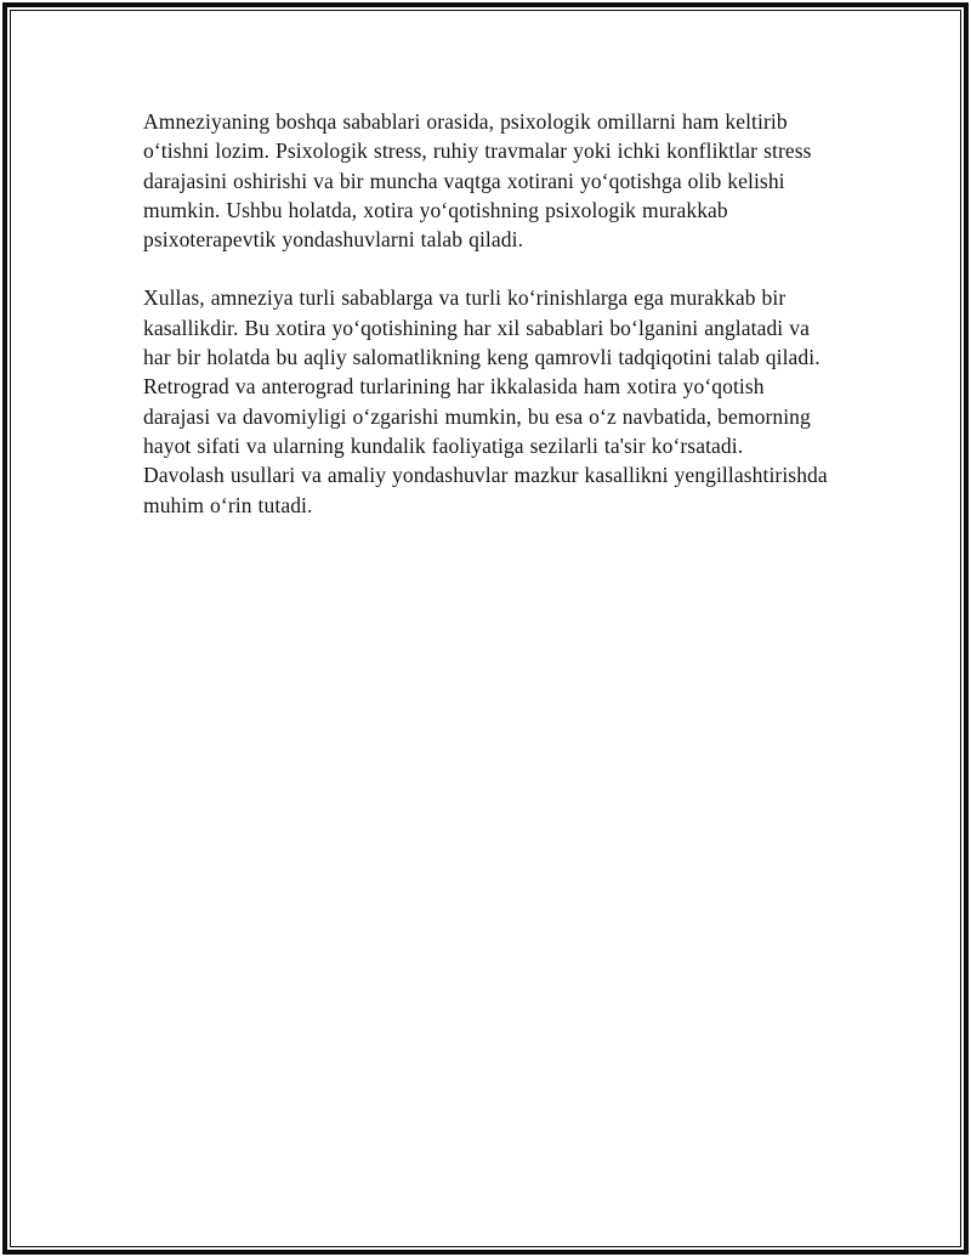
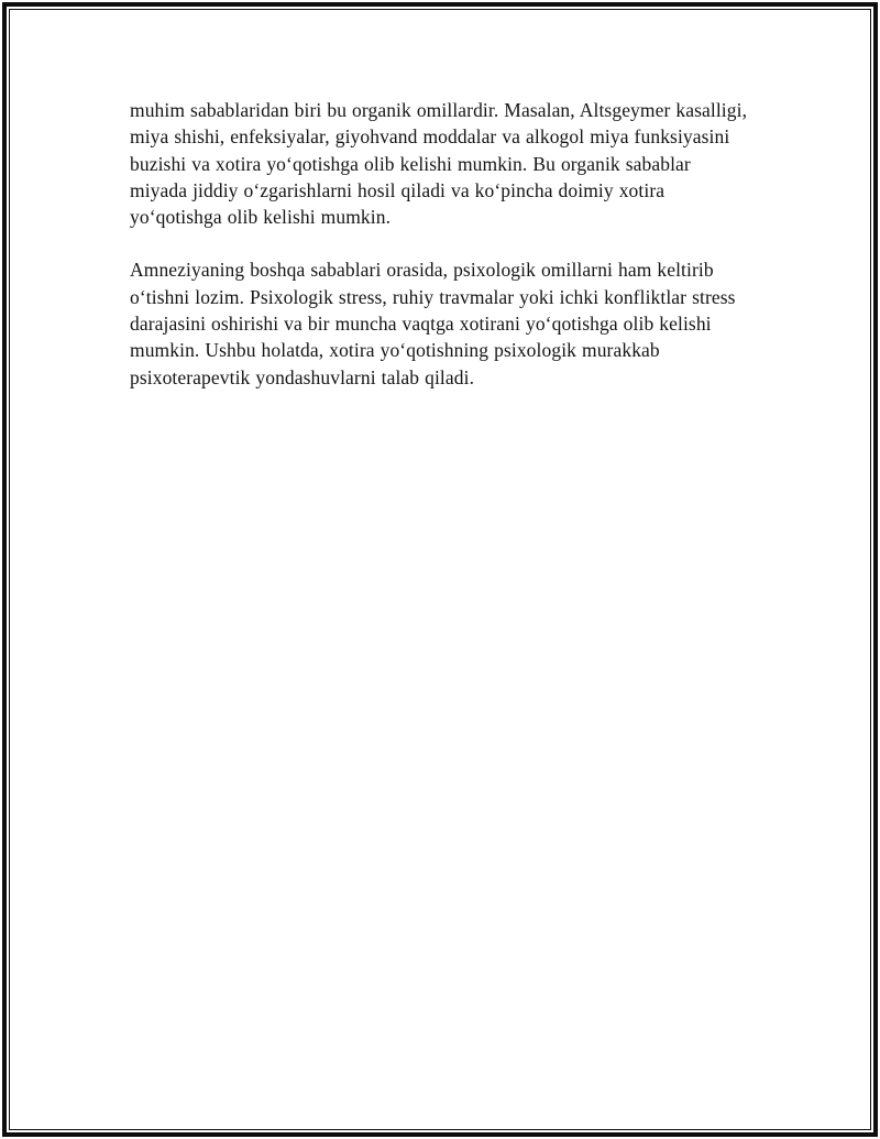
+ muhim sabablaridan biri bu organik omillardir. Masalan, Altsgeymer kasalligi, miya shishi, enfeksiyalar, giyohvand moddalar va alkogol miya funksiyasini buzishi va xotira yo‘qotishga olib kelishi mumkin. Bu organik sabablar miyada jiddiy o‘zgarishlarni hosil qiladi va ko‘pincha doimiy xotira yo‘qotishga olib kelishi mumkin.
  Amneziyaning boshqa sabablari orasida, psixologik omillarni ham keltirib o‘tishni lozim. Psixologik stress, ruhiy travmalar yoki ichki konfliktlar stress darajasini oshirishi va bir muncha vaqtga xotirani yo‘qotishga olib kelishi mumkin. Ushbu holatda, xotira yo‘qotishning psixologik murakkab psixoterapevtik yondashuvlarni talab qiladi.
- Xullas, amneziya turli sabablarga va turli ko‘rinishlarga ega murakkab bir kasallikdir. Bu xotira yo‘qotishining har xil sabablari bo‘lganini anglatadi va har bir holatda bu aqliy salomatlikning keng qamrovli tadqiqotini talab qiladi. Retrograd va anterograd turlarining har ikkalasida ham xotira yo‘qotish darajasi va davomiyligi o‘zgarishi mumkin, bu esa o‘z navbatida, bemorning hayot sifati va ularning kundalik faoliyatiga sezilarli ta'sir ko‘rsatadi. Davolash usullari va amaliy yondashuvlar mazkur kasallikni yengillashtirishda muhim o‘rin tutadi.
